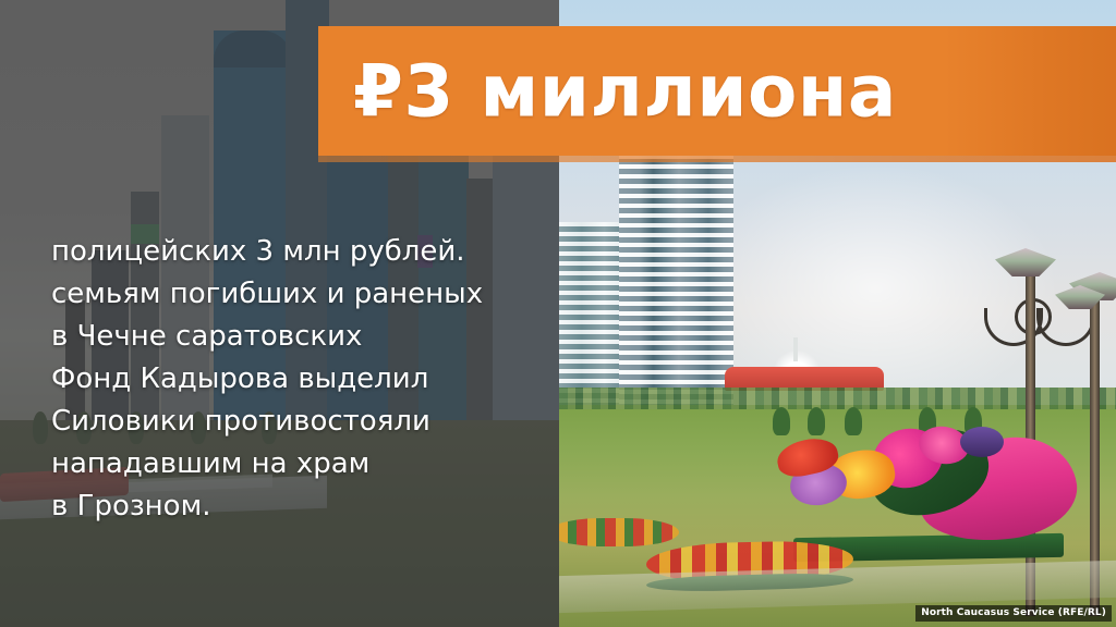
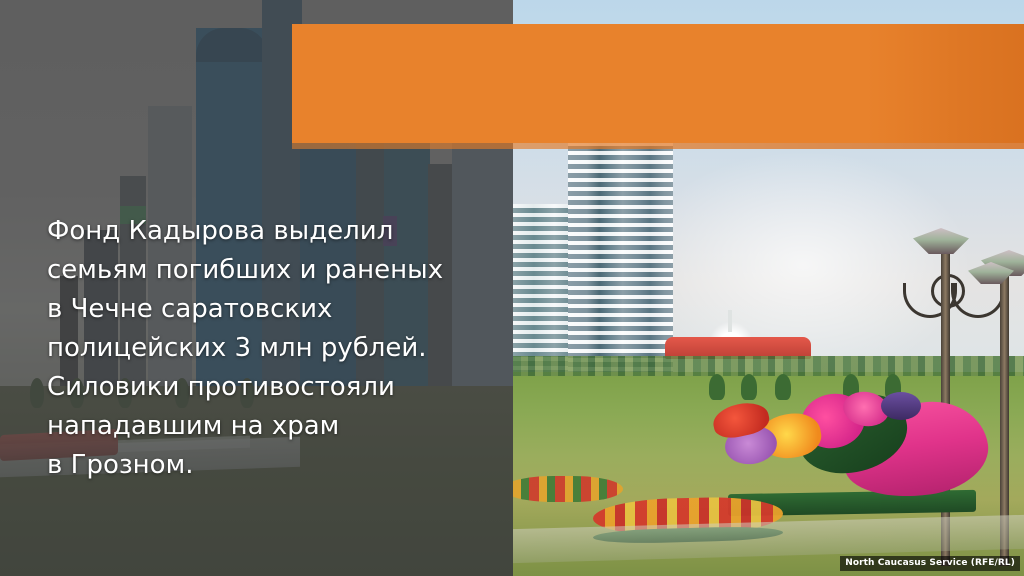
- ₽3 миллиона
- полицейских 3 млн рублей.
+ Фонд Кадырова выделил
  семьям погибших и раненых
  в Чечне саратовских
- Фонд Кадырова выделил
+ полицейских 3 млн рублей.
  Силовики противостояли
  нападавшим на храм
  в Грозном.
  North Caucasus Service (RFE/RL)
